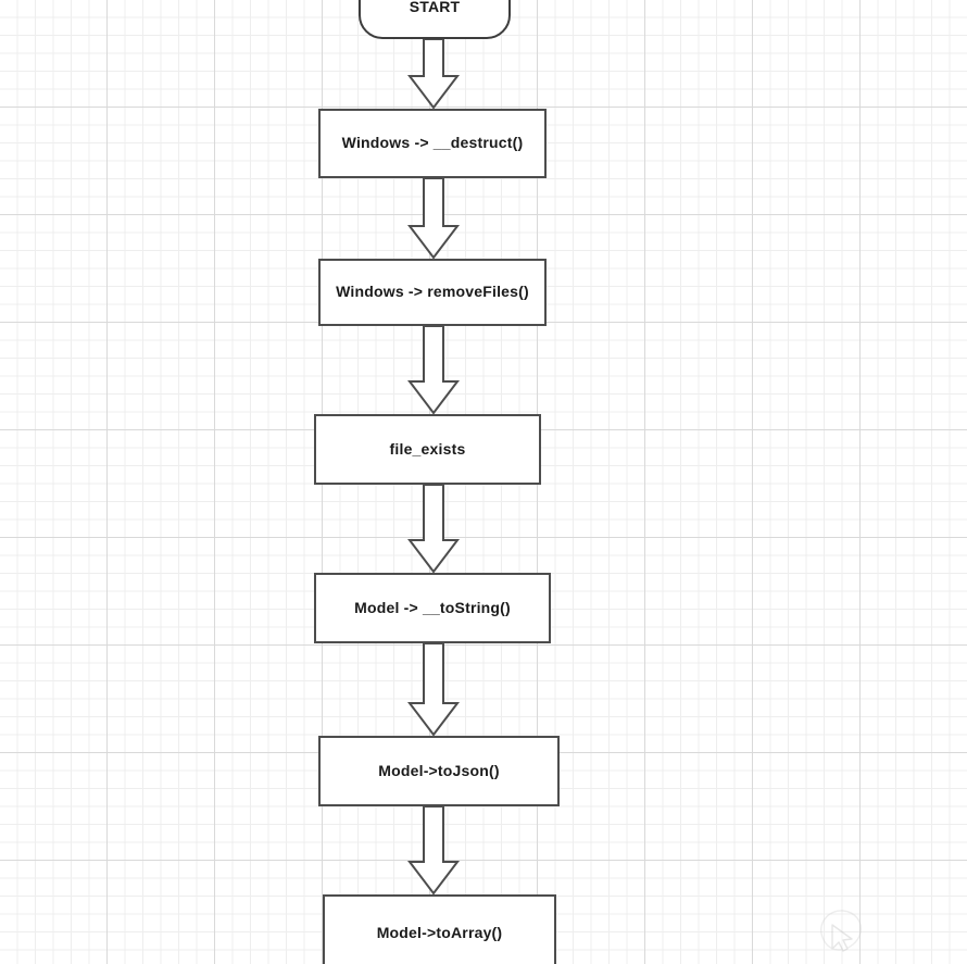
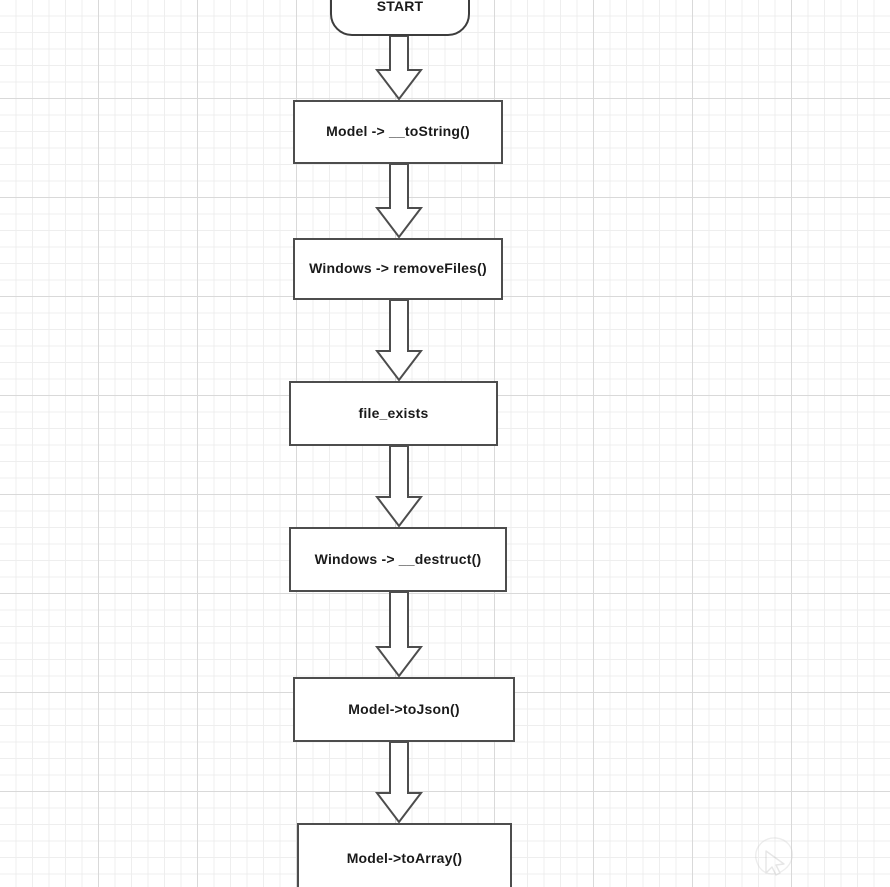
  START
- Windows -> __destruct()
+ Model -> __toString()
  Windows -> removeFiles()
  file_exists
- Model -> __toString()
+ Windows -> __destruct()
  Model->toJson()
  Model->toArray()
